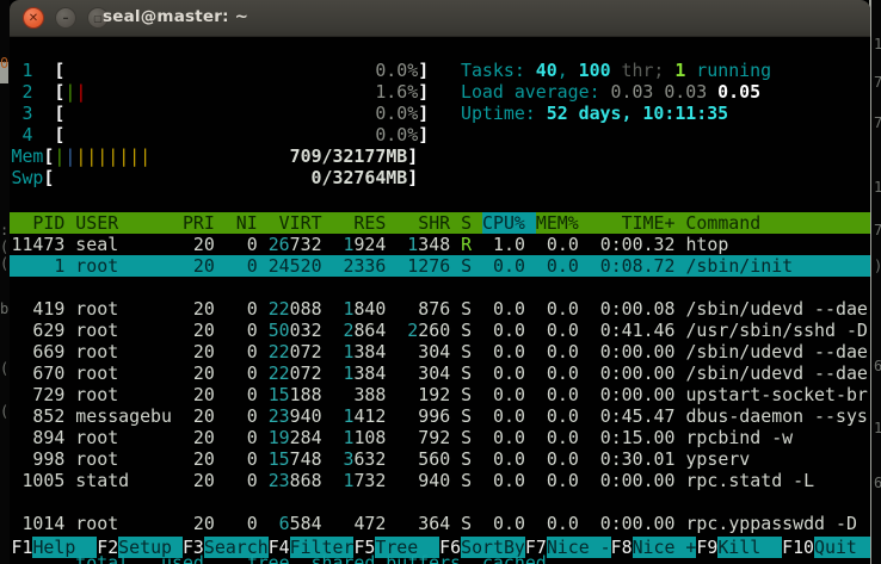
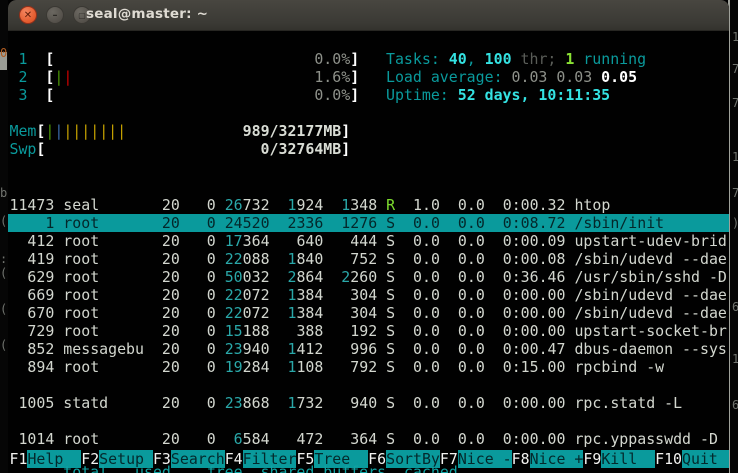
  0
- :(
+ b
  (
- b
+ :(
  (
  (
  1
  7
  7
  1
  7
  )
  6
  1
  6
  ✕
  –
  ▢
  seal@master: ~
  1 [ 0.0%]
  2 [|| 1.6%]
  3 [ 0.0%]
- 4 [ 0.0%]
- Mem[||||||||| 709/32177MB]
+ Mem[||||||||| 989/32177MB]
  Swp[ 0/32764MB]
  Tasks: 40, 100 thr; 1 running
  Load average: 0.03 0.03 0.05
  Uptime: 52 days, 10:11:35
- PID USER PRI NI VIRT RES SHR S CPU% MEM% TIME+ Command
  11473 seal 20 0 26732 1924 1348 R 1.0 0.0 0:00.32 htop
  1 root 20 0 24520 2336 1276 S 0.0 0.0 0:08.72 /sbin/init
+ 412 root 20 0 17364 640 444 S 0.0 0.0 0:00.09 upstart-udev-brid
- 419 root 20 0 22088 1840 876 S 0.0 0.0 0:00.08 /sbin/udevd --dae
+ 419 root 20 0 22088 1840 752 S 0.0 0.0 0:00.08 /sbin/udevd --dae
- 629 root 20 0 50032 2864 2260 S 0.0 0.0 0:41.46 /usr/sbin/sshd -D
+ 629 root 20 0 50032 2864 2260 S 0.0 0.0 0:36.46 /usr/sbin/sshd -D
  669 root 20 0 22072 1384 304 S 0.0 0.0 0:00.00 /sbin/udevd --dae
  670 root 20 0 22072 1384 304 S 0.0 0.0 0:00.00 /sbin/udevd --dae
  729 root 20 0 15188 388 192 S 0.0 0.0 0:00.00 upstart-socket-br
- 852 messagebu 20 0 23940 1412 996 S 0.0 0.0 0:45.47 dbus-daemon --sys
+ 852 messagebu 20 0 23940 1412 996 S 0.0 0.0 0:00.47 dbus-daemon --sys
  894 root 20 0 19284 1108 792 S 0.0 0.0 0:15.00 rpcbind -w
- 998 root 20 0 15748 3632 560 S 0.0 0.0 0:30.01 ypserv
  1005 statd 20 0 23868 1732 940 S 0.0 0.0 0:00.00 rpc.statd -L
  1014 root 20 0 6584 472 364 S 0.0 0.0 0:00.00 rpc.yppasswdd -D
  F1Help F2Setup F3SearchF4FilterF5Tree F6SortByF7Nice -F8Nice +F9Kill F10Quit
  total used free shared buffers cached
